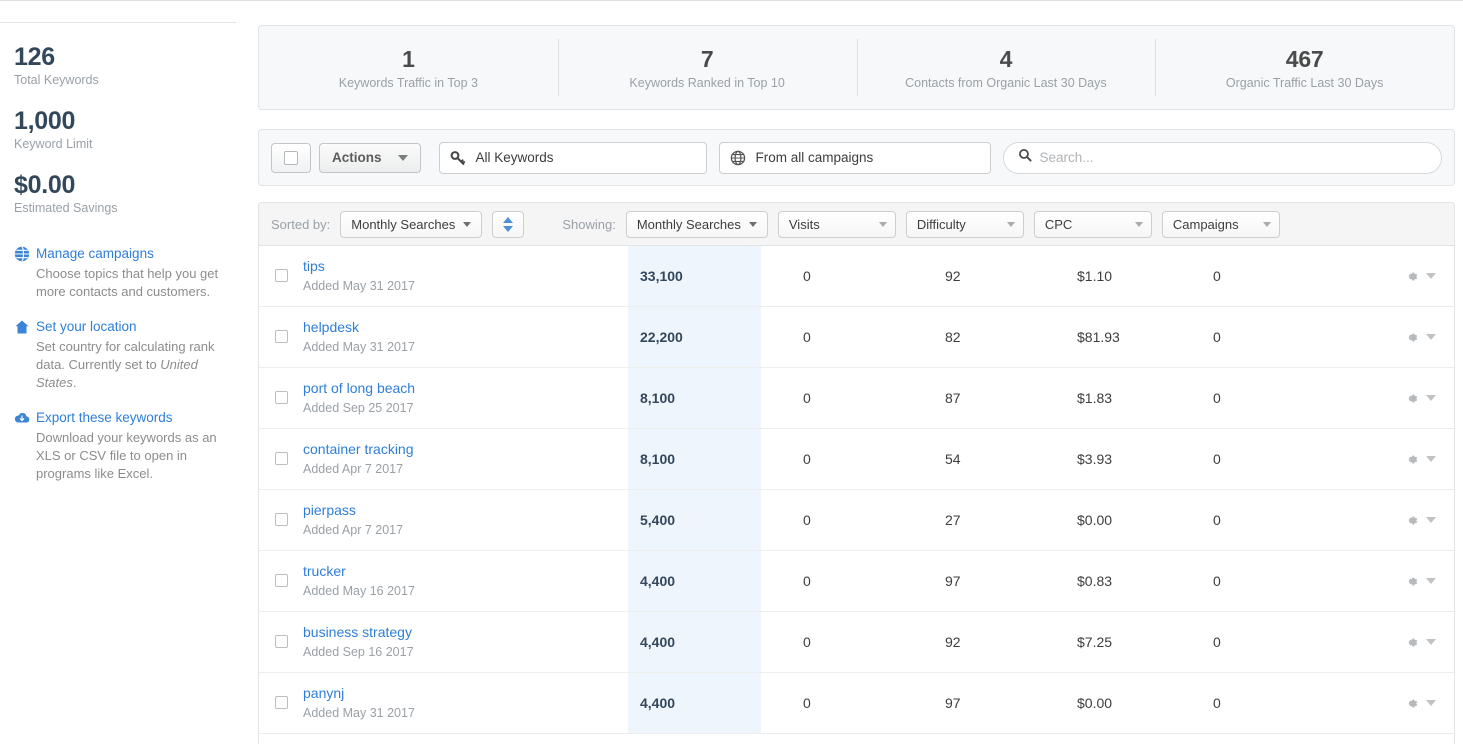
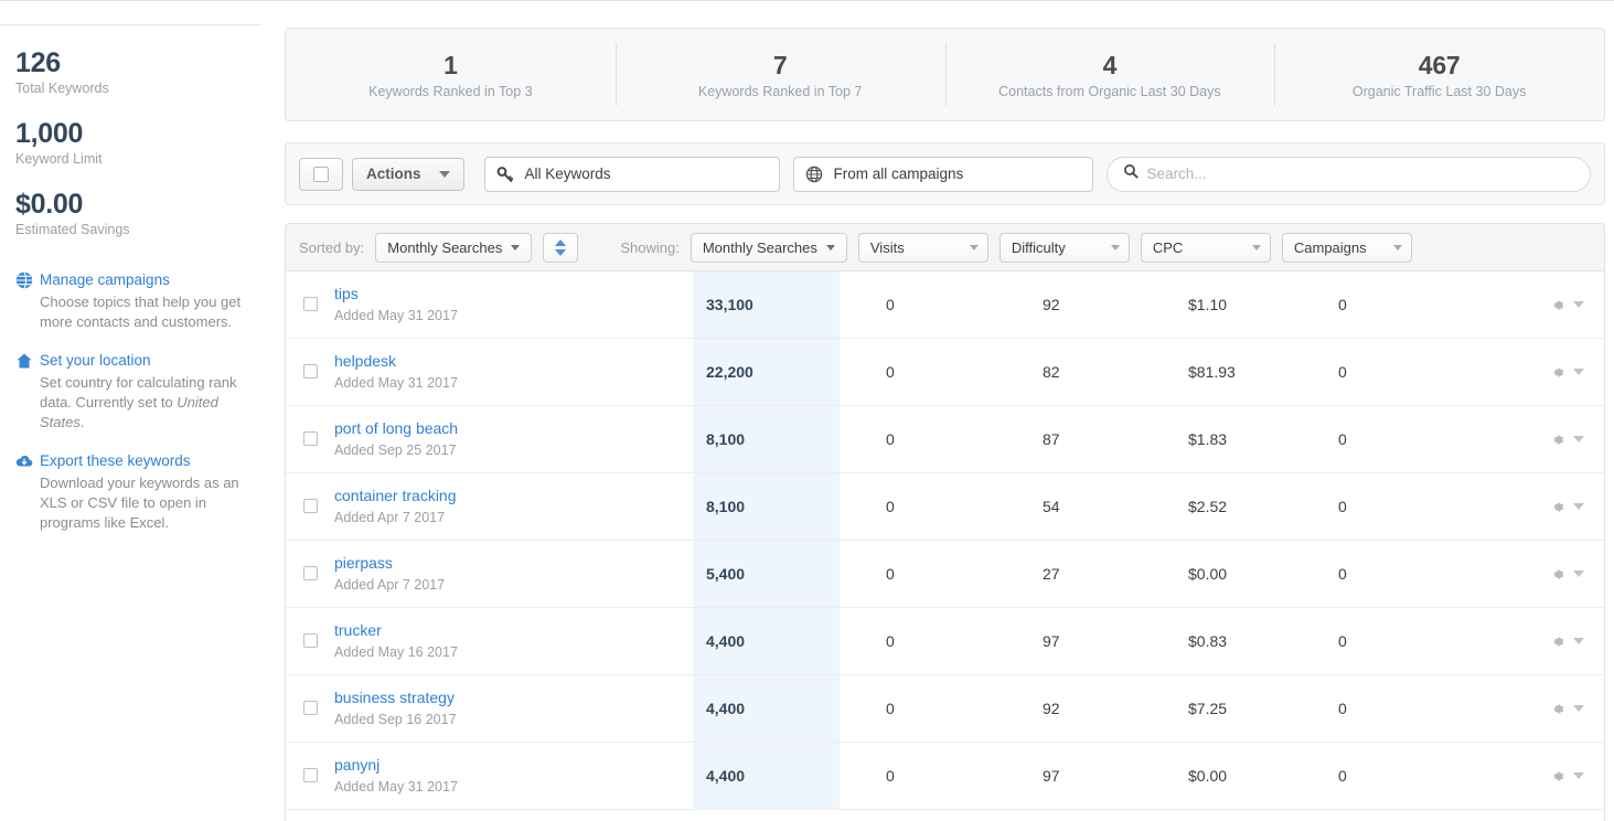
  126
  Total Keywords
  1,000
  Keyword Limit
  $0.00
  Estimated Savings
  Manage campaigns
  Choose topics that help you get more contacts and customers.
  Set your location
  Set country for calculating rank data. Currently set to United States.
  Export these keywords
  Download your keywords as an XLS or CSV file to open in programs like Excel.
  1
- Keywords Traffic in Top 3
+ Keywords Ranked in Top 3
  7
- Keywords Ranked in Top 10
+ Keywords Ranked in Top 7
  4
  Contacts from Organic Last 30 Days
  467
  Organic Traffic Last 30 Days
  Actions
  All Keywords
  From all campaigns
  Search...
  Sorted by:
  Monthly Searches
  Showing:
  Monthly Searches
  Visits
  Difficulty
  CPC
  Campaigns
  tips
  Added May 31 2017
  33,100
  0
  92
  $1.10
  0
  helpdesk
  Added May 31 2017
  22,200
  0
  82
  $81.93
  0
  port of long beach
  Added Sep 25 2017
  8,100
  0
  87
  $1.83
  0
  container tracking
  Added Apr 7 2017
  8,100
  0
  54
- $3.93
+ $2.52
  0
  pierpass
  Added Apr 7 2017
  5,400
  0
  27
  $0.00
  0
  trucker
  Added May 16 2017
  4,400
  0
  97
  $0.83
  0
  business strategy
  Added Sep 16 2017
  4,400
  0
  92
  $7.25
  0
  panynj
  Added May 31 2017
  4,400
  0
  97
  $0.00
  0
